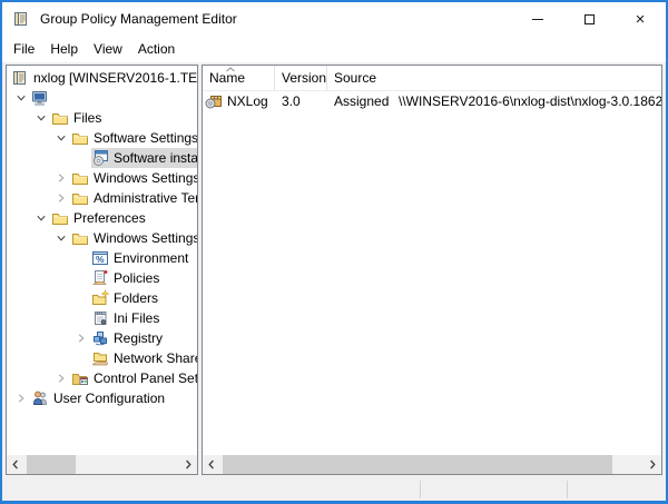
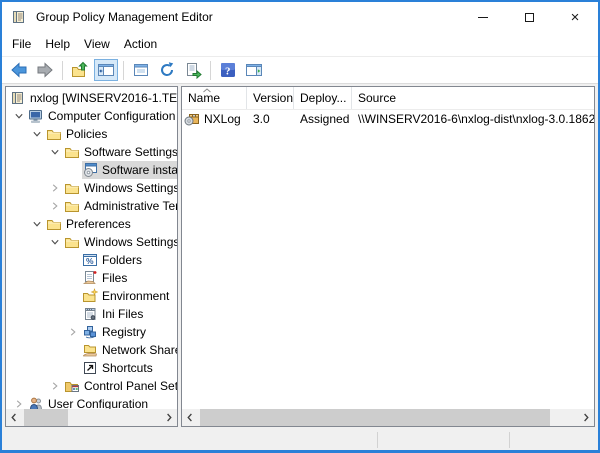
  Group Policy Management Editor
  ×
  File
  Help
  View
  Action
+ ?
  nxlog [WINSERV2016-1.TE
+ Computer Configuration
- Files
+ Policies
  Software Settings
  Windows Settings
  Preferences
  Windows Settings
  %
- Environment
+ Folders
- Policies
+ Files
- Folders
+ Environment
  Ini Files
  Registry
  Network Shar
+ Shortcuts
  Control Panel Set
  User Configuration
  Name
  Version
+ Deploy...
  Source
  NXLog
  3.0
  Assigned
  \\WINSERV2016-6\nxlog-dist\nxlog-3.0.1862
